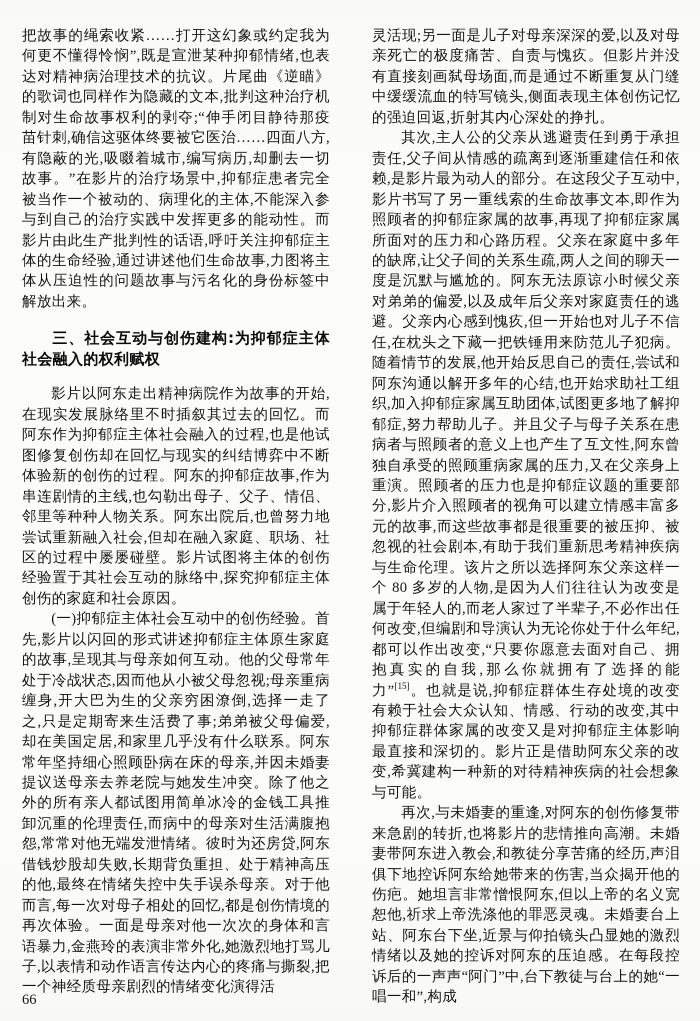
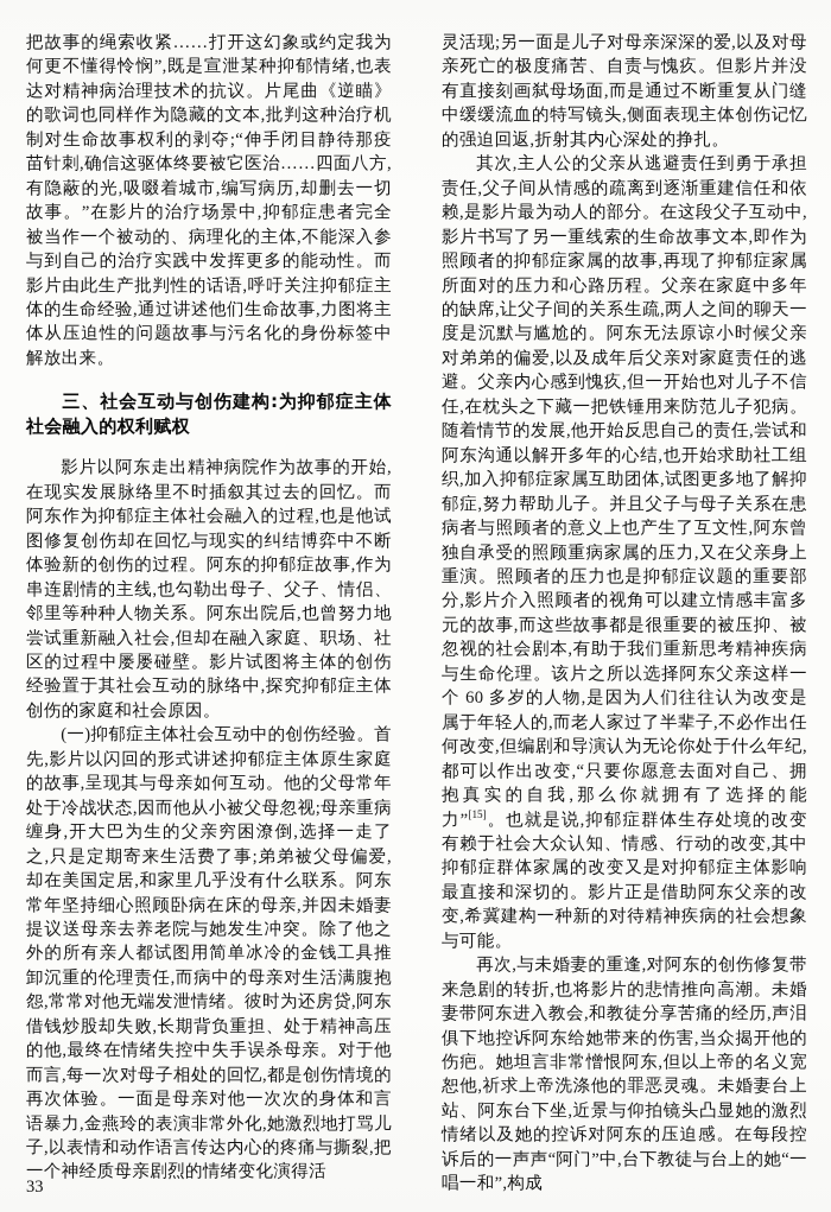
  把故事的绳索收紧……打开这幻象或约定我为何更不懂得怜悯”,既是宣泄某种抑郁情绪,也表达对精神病治理技术的抗议。片尾曲《逆瞄》的歌词也同样作为隐藏的文本,批判这种治疗机制对生命故事权利的剥夺;“伸手闭目静待那疫苗针刺,确信这驱体终要被它医治……四面八方,有隐蔽的光,吸啜着城市,编写病历,却删去一切故事。”在影片的治疗场景中,抑郁症患者完全被当作一个被动的、病理化的主体,不能深入参与到自己的治疗实践中发挥更多的能动性。而影片由此生产批判性的话语,呼吁关注抑郁症主体的生命经验,通过讲述他们生命故事,力图将主体从压迫性的问题故事与污名化的身份标签中解放出来。
  三、社会互动与创伤建构:为抑郁症主体社会融入的权利赋权
  影片以阿东走出精神病院作为故事的开始,在现实发展脉络里不时插叙其过去的回忆。而阿东作为抑郁症主体社会融入的过程,也是他试图修复创伤却在回忆与现实的纠结博弈中不断体验新的创伤的过程。阿东的抑郁症故事,作为串连剧情的主线,也勾勒出母子、父子、情侣、邻里等种种人物关系。阿东出院后,也曾努力地尝试重新融入社会,但却在融入家庭、职场、社区的过程中屡屡碰壁。影片试图将主体的创伤经验置于其社会互动的脉络中,探究抑郁症主体创伤的家庭和社会原因。
  (一)抑郁症主体社会互动中的创伤经验。首先,影片以闪回的形式讲述抑郁症主体原生家庭的故事,呈现其与母亲如何互动。他的父母常年处于冷战状态,因而他从小被父母忽视;母亲重病缠身,开大巴为生的父亲穷困潦倒,选择一走了之,只是定期寄来生活费了事;弟弟被父母偏爱,却在美国定居,和家里几乎没有什么联系。阿东常年坚持细心照顾卧病在床的母亲,并因未婚妻提议送母亲去养老院与她发生冲突。除了他之外的所有亲人都试图用简单冰冷的金钱工具推卸沉重的伦理责任,而病中的母亲对生活满腹抱怨,常常对他无端发泄情绪。彼时为还房贷,阿东借钱炒股却失败,长期背负重担、处于精神高压的他,最终在情绪失控中失手误杀母亲。对于他而言,每一次对母子相处的回忆,都是创伤情境的再次体验。一面是母亲对他一次次的身体和言语暴力,金燕玲的表演非常外化,她激烈地打骂儿子,以表情和动作语言传达内心的疼痛与撕裂,把一个神经质母亲剧烈的情绪变化演得活
  灵活现;另一面是儿子对母亲深深的爱,以及对母亲死亡的极度痛苦、自责与愧疚。但影片并没有直接刻画弑母场面,而是通过不断重复从门缝中缓缓流血的特写镜头,侧面表现主体创伤记忆的强迫回返,折射其内心深处的挣扎。
- 其次,主人公的父亲从逃避责任到勇于承担责任,父子间从情感的疏离到逐渐重建信任和依赖,是影片最为动人的部分。在这段父子互动中,影片书写了另一重线索的生命故事文本,即作为照顾者的抑郁症家属的故事,再现了抑郁症家属所面对的压力和心路历程。父亲在家庭中多年的缺席,让父子间的关系生疏,两人之间的聊天一度是沉默与尴尬的。阿东无法原谅小时候父亲对弟弟的偏爱,以及成年后父亲对家庭责任的逃避。父亲内心感到愧疚,但一开始也对儿子不信任,在枕头之下藏一把铁锤用来防范儿子犯病。随着情节的发展,他开始反思自己的责任,尝试和阿东沟通以解开多年的心结,也开始求助社工组织,加入抑郁症家属互助团体,试图更多地了解抑郁症,努力帮助儿子。并且父子与母子关系在患病者与照顾者的意义上也产生了互文性,阿东曾独自承受的照顾重病家属的压力,又在父亲身上重演。照顾者的压力也是抑郁症议题的重要部分,影片介入照顾者的视角可以建立情感丰富多元的故事,而这些故事都是很重要的被压抑、被忽视的社会剧本,有助于我们重新思考精神疾病与生命伦理。该片之所以选择阿东父亲这样一个 80 多岁的人物,是因为人们往往认为改变是属于年轻人的,而老人家过了半辈子,不必作出任何改变,但编剧和导演认为无论你处于什么年纪,都可以作出改变,“只要你愿意去面对自己、拥抱真实的自我,那么你就拥有了选择的能力”[15]。也就是说,抑郁症群体生存处境的改变有赖于社会大众认知、情感、行动的改变,其中抑郁症群体家属的改变又是对抑郁症主体影响最直接和深切的。影片正是借助阿东父亲的改变,希冀建构一种新的对待精神疾病的社会想象与可能。
+ 其次,主人公的父亲从逃避责任到勇于承担责任,父子间从情感的疏离到逐渐重建信任和依赖,是影片最为动人的部分。在这段父子互动中,影片书写了另一重线索的生命故事文本,即作为照顾者的抑郁症家属的故事,再现了抑郁症家属所面对的压力和心路历程。父亲在家庭中多年的缺席,让父子间的关系生疏,两人之间的聊天一度是沉默与尴尬的。阿东无法原谅小时候父亲对弟弟的偏爱,以及成年后父亲对家庭责任的逃避。父亲内心感到愧疚,但一开始也对儿子不信任,在枕头之下藏一把铁锤用来防范儿子犯病。随着情节的发展,他开始反思自己的责任,尝试和阿东沟通以解开多年的心结,也开始求助社工组织,加入抑郁症家属互助团体,试图更多地了解抑郁症,努力帮助儿子。并且父子与母子关系在患病者与照顾者的意义上也产生了互文性,阿东曾独自承受的照顾重病家属的压力,又在父亲身上重演。照顾者的压力也是抑郁症议题的重要部分,影片介入照顾者的视角可以建立情感丰富多元的故事,而这些故事都是很重要的被压抑、被忽视的社会剧本,有助于我们重新思考精神疾病与生命伦理。该片之所以选择阿东父亲这样一个 60 多岁的人物,是因为人们往往认为改变是属于年轻人的,而老人家过了半辈子,不必作出任何改变,但编剧和导演认为无论你处于什么年纪,都可以作出改变,“只要你愿意去面对自己、拥抱真实的自我,那么你就拥有了选择的能力”[15]。也就是说,抑郁症群体生存处境的改变有赖于社会大众认知、情感、行动的改变,其中抑郁症群体家属的改变又是对抑郁症主体影响最直接和深切的。影片正是借助阿东父亲的改变,希冀建构一种新的对待精神疾病的社会想象与可能。
  再次,与未婚妻的重逢,对阿东的创伤修复带来急剧的转折,也将影片的悲情推向高潮。未婚妻带阿东进入教会,和教徒分享苦痛的经历,声泪俱下地控诉阿东给她带来的伤害,当众揭开他的伤疤。她坦言非常憎恨阿东,但以上帝的名义宽恕他,祈求上帝洗涤他的罪恶灵魂。未婚妻台上站、阿东台下坐,近景与仰拍镜头凸显她的激烈情绪以及她的控诉对阿东的压迫感。在每段控诉后的一声声“阿门”中,台下教徒与台上的她“一唱一和”,构成
- 66
+ 33
